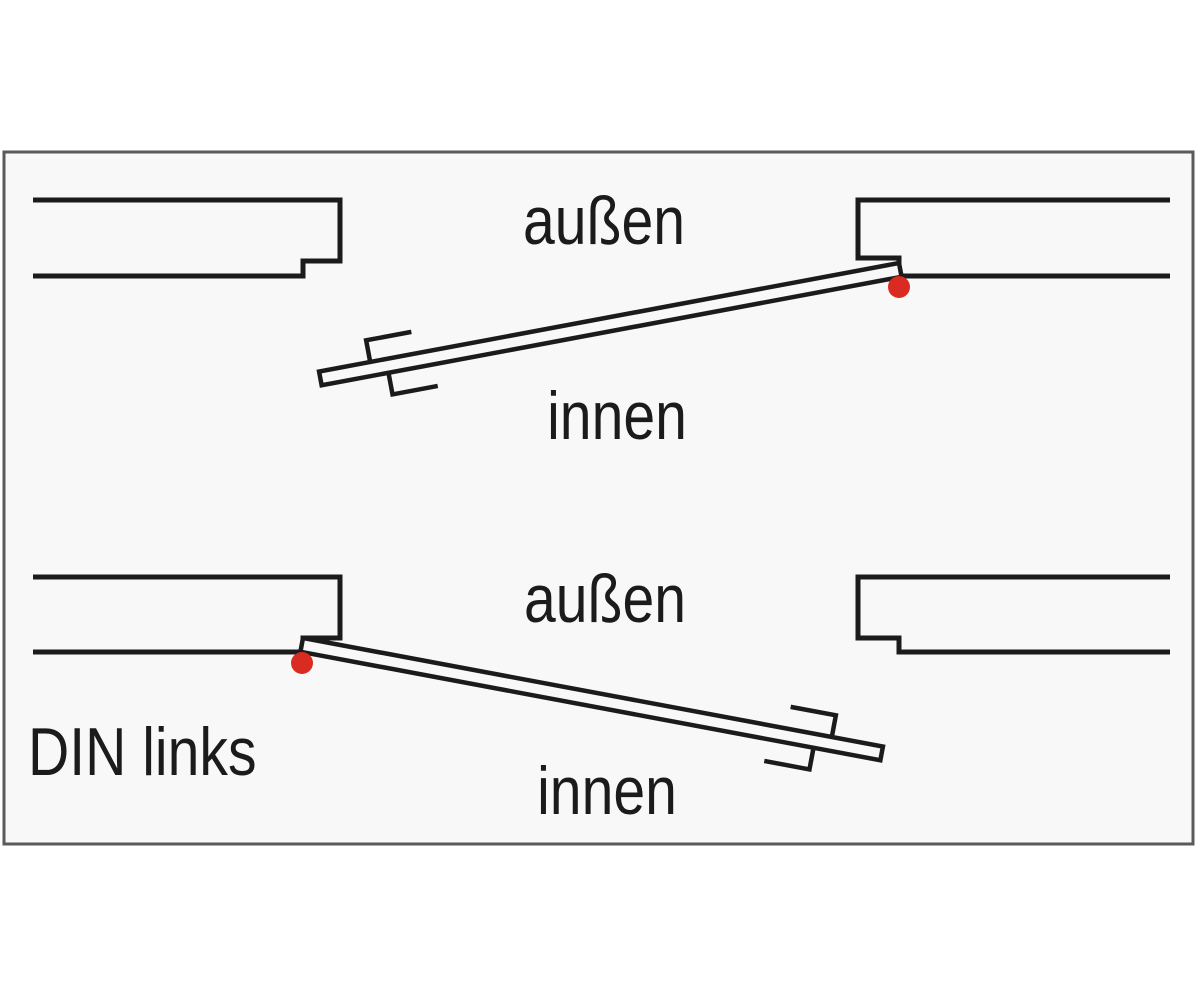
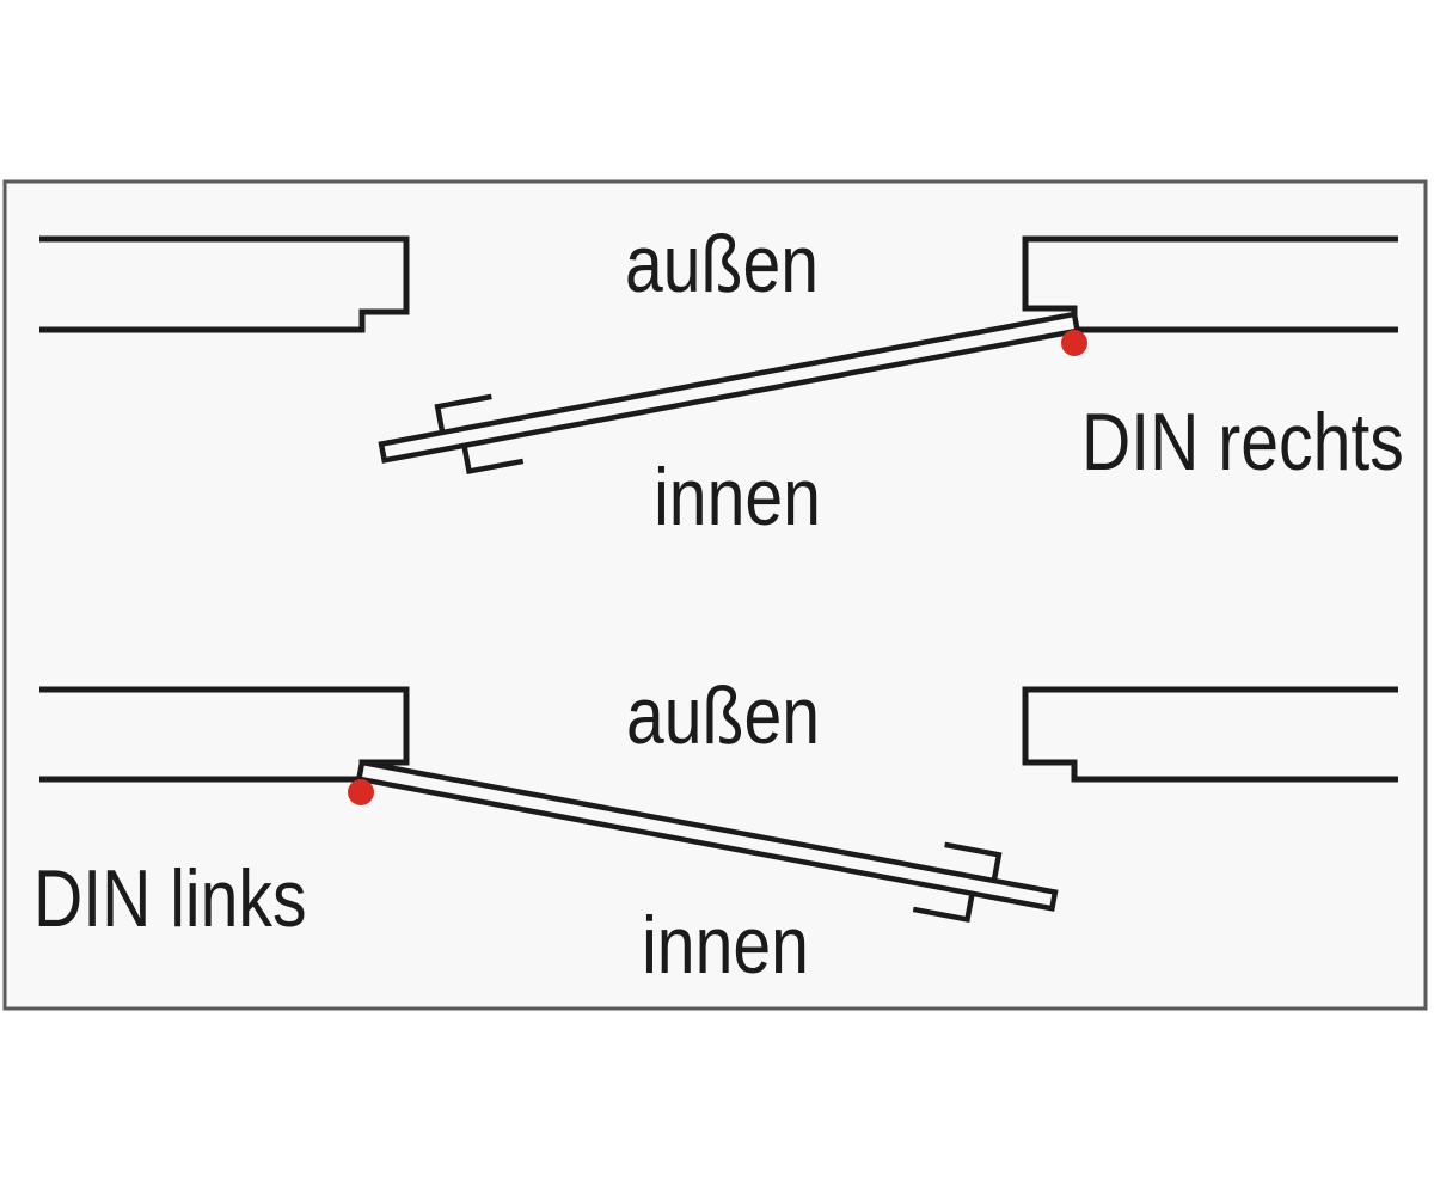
  außen
  innen
+ DIN rechts
  außen
  innen
  DIN links
